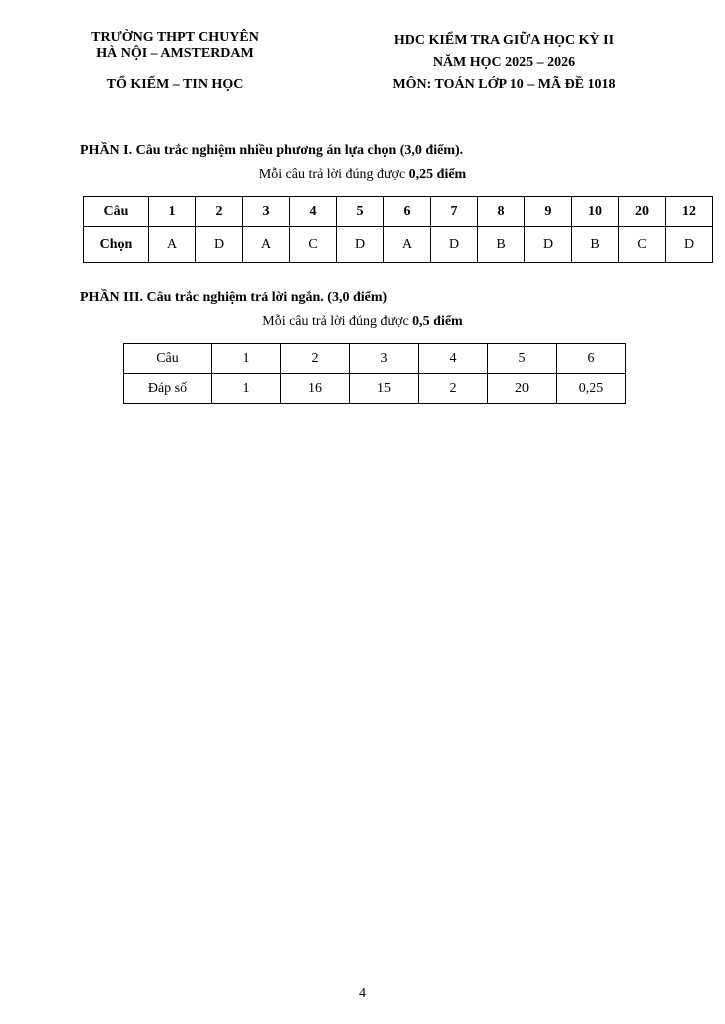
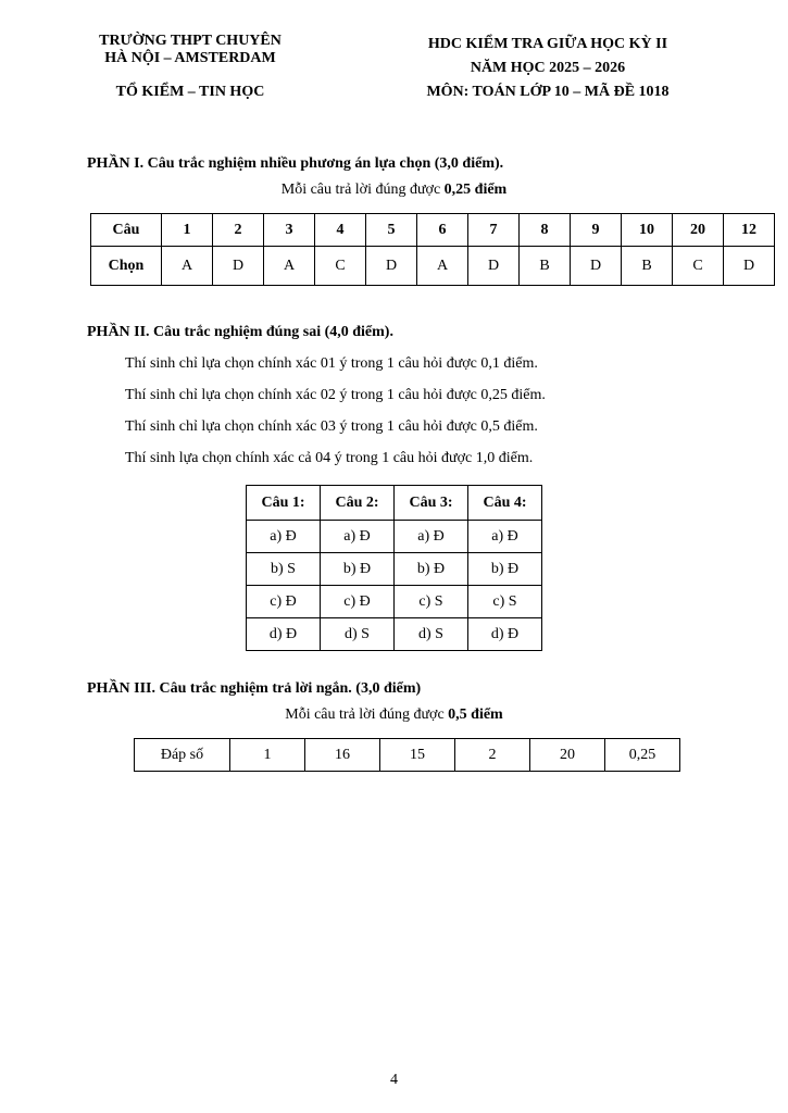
  TRƯỜNG THPT CHUYÊN
  HÀ NỘI – AMSTERDAM
  TỔ KIỂM – TIN HỌC
  HDC KIỂM TRA GIỮA HỌC KỲ II
  NĂM HỌC 2025 – 2026
  MÔN: TOÁN LỚP 10 – MÃ ĐỀ 1018
  PHẦN I. Câu trắc nghiệm nhiều phương án lựa chọn (3,0 điểm).
  Mỗi câu trả lời đúng được 0,25 điểm
  Câu	1	2	3	4	5	6	7	8	9	10	20	12
  Chọn	A	D	A	C	D	A	D	B	D	B	C	D
+ PHẦN II. Câu trắc nghiệm đúng sai (4,0 điểm).
+ Thí sinh chỉ lựa chọn chính xác 01 ý trong 1 câu hỏi được 0,1 điểm.
+ Thí sinh chỉ lựa chọn chính xác 02 ý trong 1 câu hỏi được 0,25 điểm.
+ Thí sinh chỉ lựa chọn chính xác 03 ý trong 1 câu hỏi được 0,5 điểm.
+ Thí sinh lựa chọn chính xác cả 04 ý trong 1 câu hỏi được 1,0 điểm.
+ Câu 1:	Câu 2:	Câu 3:	Câu 4:
+ a) Đ	a) Đ	a) Đ	a) Đ
+ b) S	b) Đ	b) Đ	b) Đ
+ c) Đ	c) Đ	c) S	c) S
+ d) Đ	d) S	d) S	d) Đ
  PHẦN III. Câu trắc nghiệm trả lời ngắn. (3,0 điểm)
  Mỗi câu trả lời đúng được 0,5 điểm
- Câu	1	2	3	4	5	6
  Đáp số	1	16	15	2	20	0,25
  4
